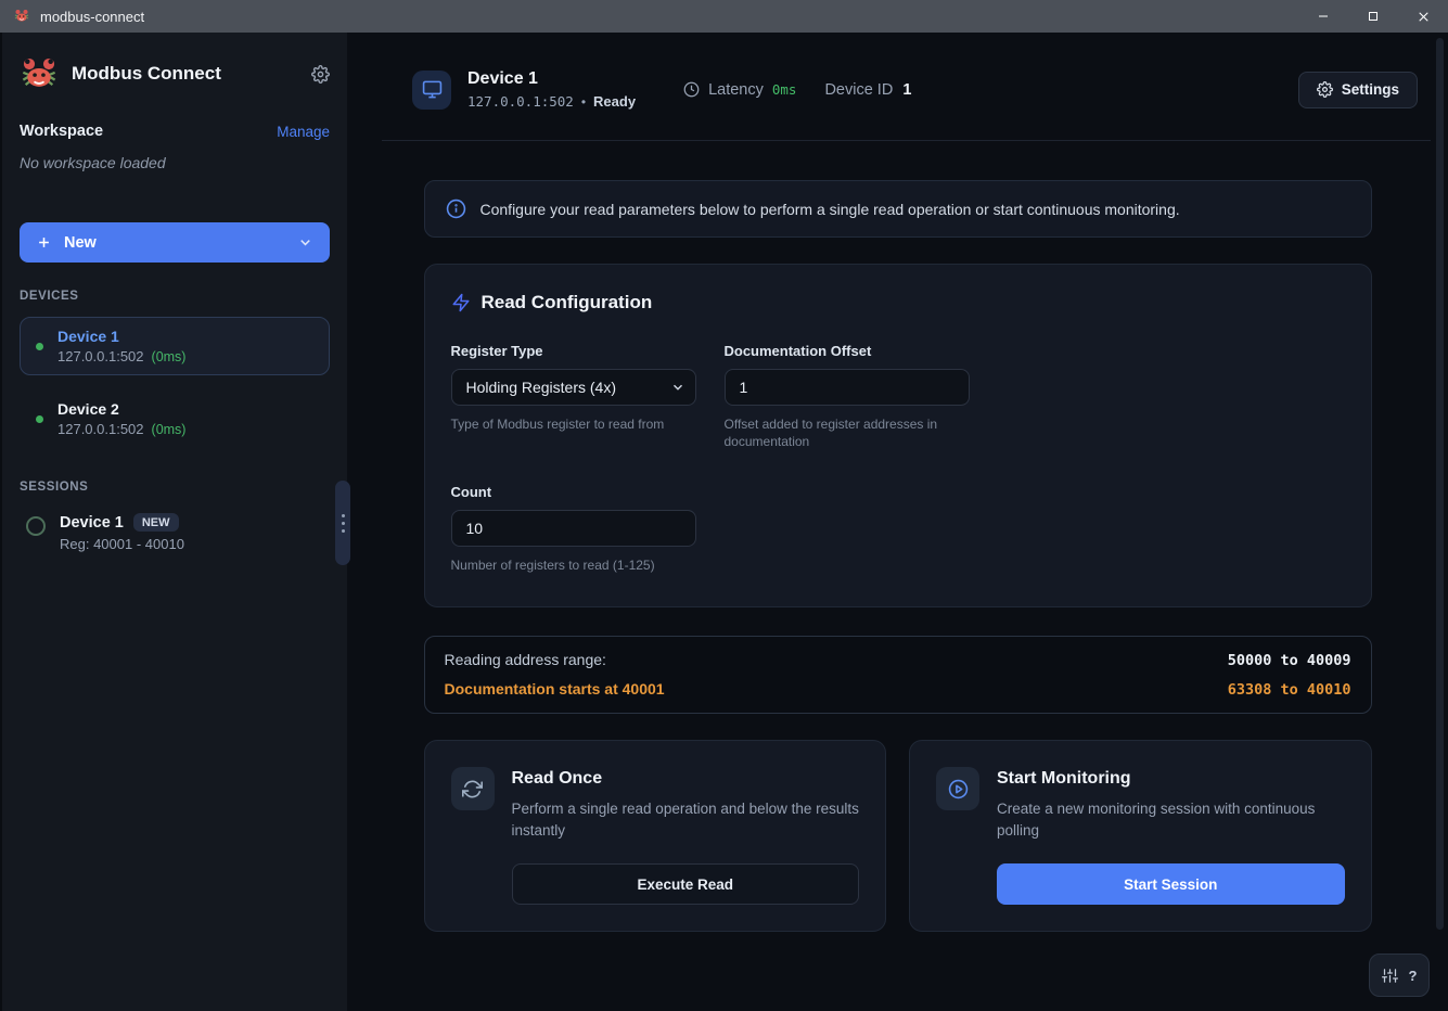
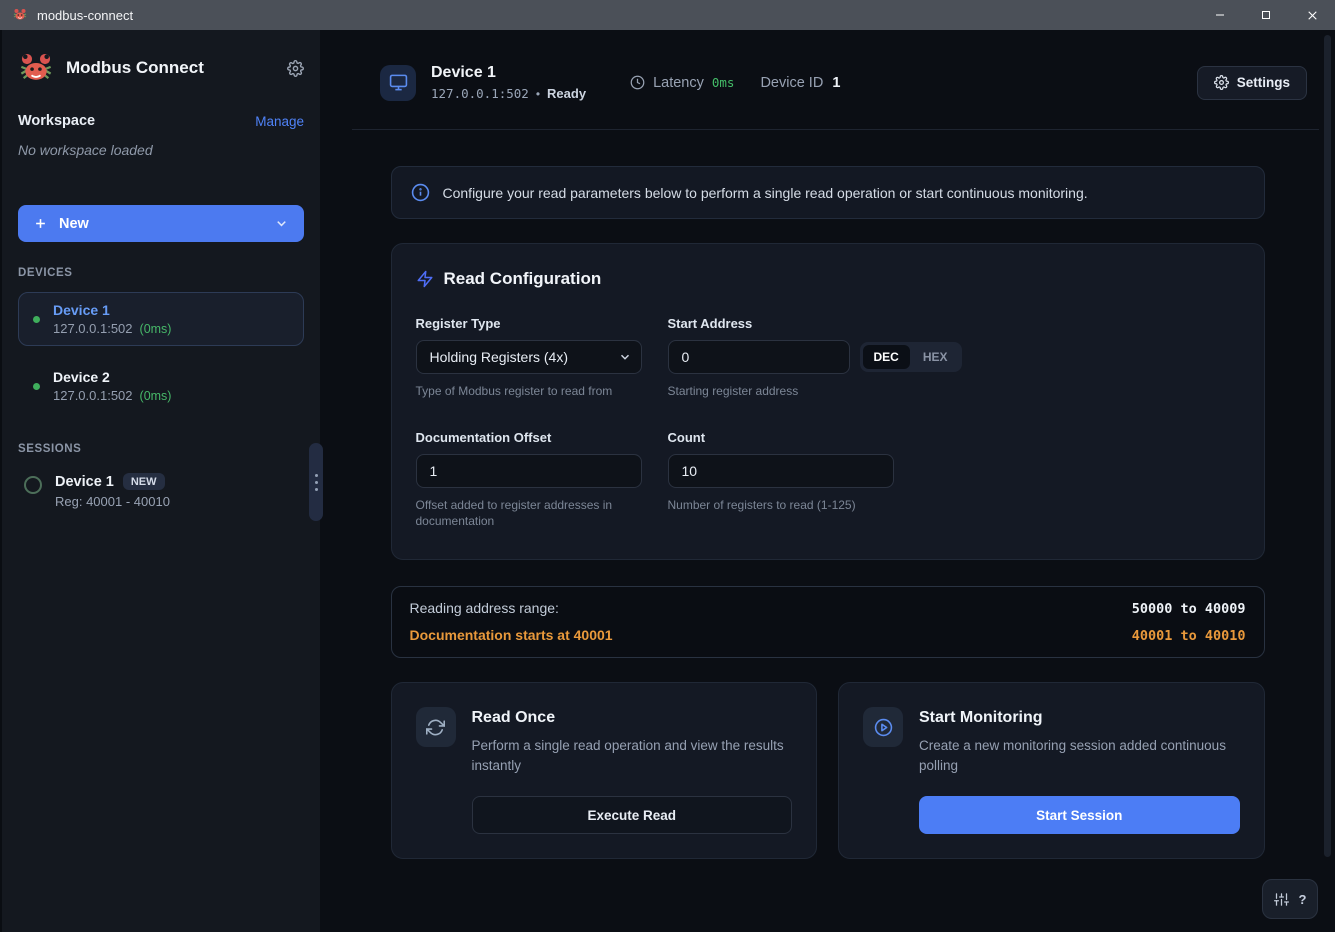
  modbus-connect
  Modbus Connect
  Workspace
  Manage
  No workspace loaded
  New
  DEVICES
  Device 1
  127.0.0.1:502
  (0ms)
  Device 2
  127.0.0.1:502
  (0ms)
  SESSIONS
  Device 1
  NEW
  Reg: 40001 - 40010
  Device 1
  127.0.0.1:502
  •
  Ready
  Latency
  0ms
  Device ID
  1
  Settings
  Configure your read parameters below to perform a single read operation or start continuous monitoring.
  Read Configuration
  Register Type
  Holding Registers (4x)
  Type of Modbus register to read from
+ Start Address
+ 0
+ DEC
+ HEX
+ Starting register address
  Documentation Offset
  1
  Offset added to register addresses in documentation
  Count
  10
  Number of registers to read (1-125)
  Reading address range:
  50000 to 40009
  Documentation starts at 40001
- 63308 to 40010
+ 40001 to 40010
  Read Once
- Perform a single read operation and below the results instantly
+ Perform a single read operation and view the results instantly
  Execute Read
  Start Monitoring
- Create a new monitoring session with continuous polling
+ Create a new monitoring session added continuous polling
  Start Session
  ?
